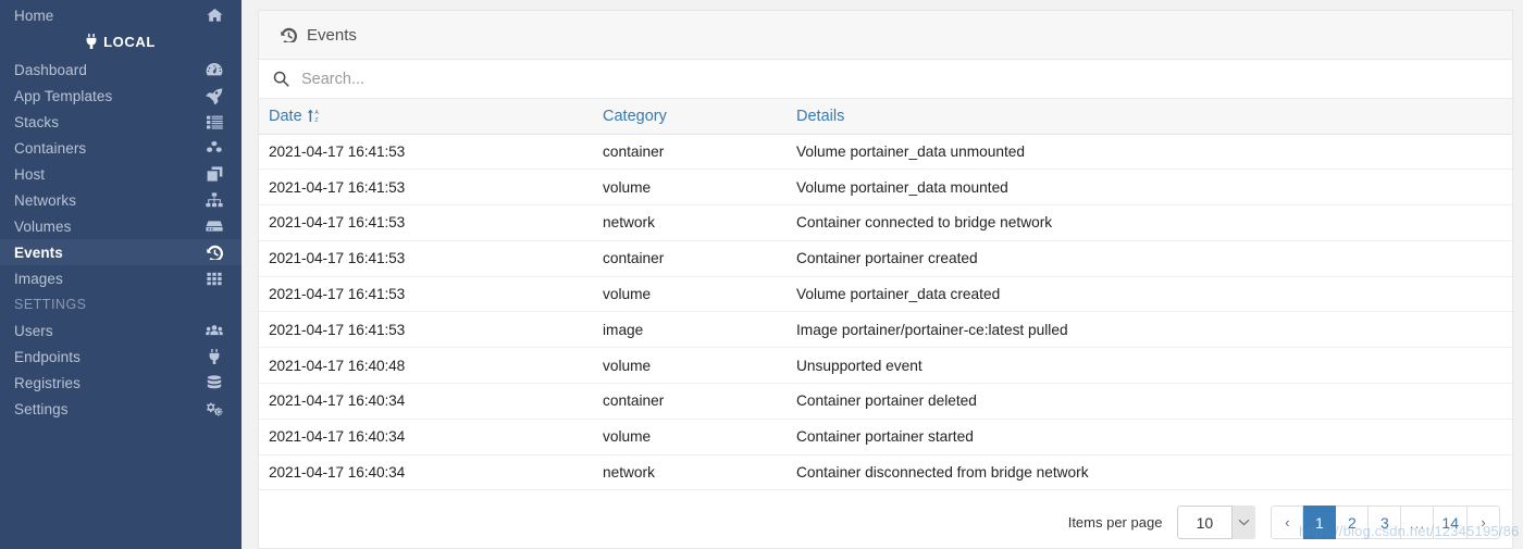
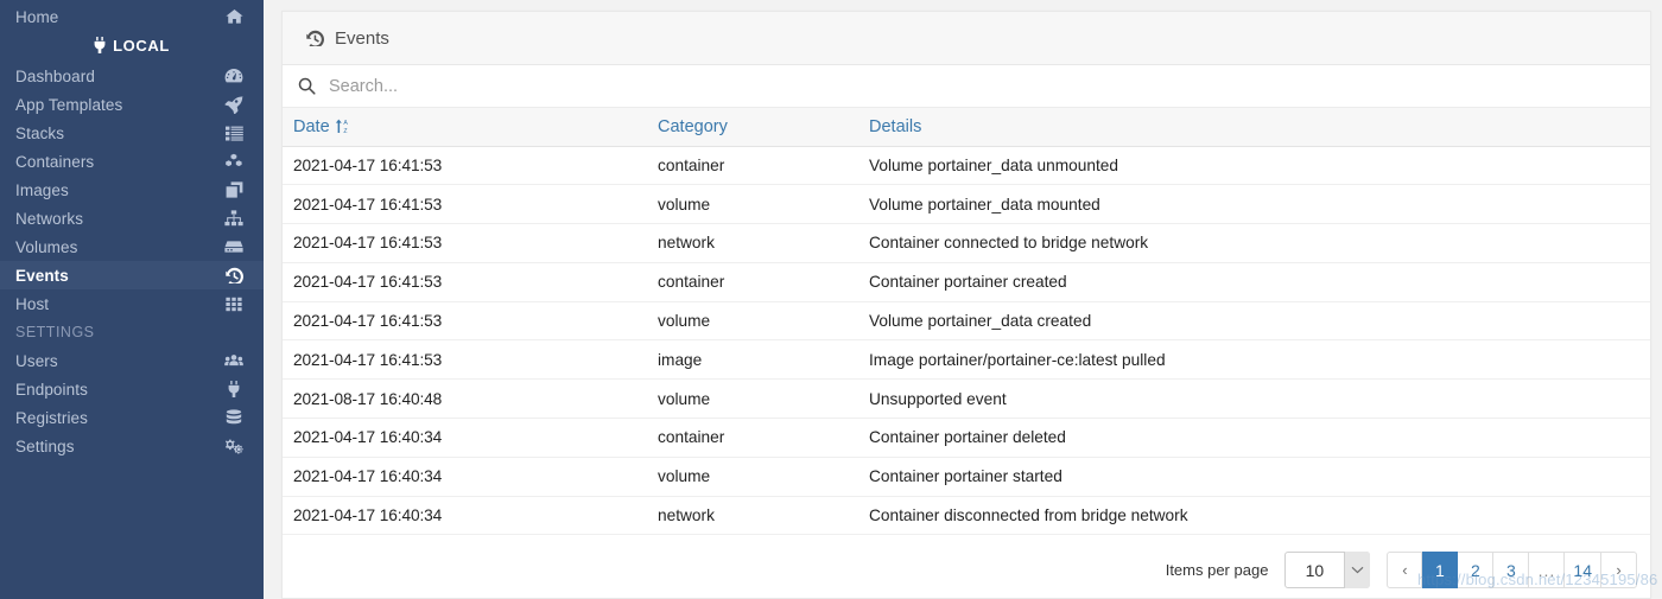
  Home
  LOCAL
  Dashboard
  App Templates
  Stacks
  Containers
- Host
+ Images
  Networks
  Volumes
  Events
- Images
+ Host
  SETTINGS
  Users
  Endpoints
  Registries
  Settings
  Events
  Search...
  Date	Category	Details
  2021-04-17 16:41:53	container	Volume portainer_data unmounted
  2021-04-17 16:41:53	volume	Volume portainer_data mounted
  2021-04-17 16:41:53	network	Container connected to bridge network
  2021-04-17 16:41:53	container	Container portainer created
  2021-04-17 16:41:53	volume	Volume portainer_data created
  2021-04-17 16:41:53	image	Image portainer/portainer-ce:latest pulled
- 2021-04-17 16:40:48	volume	Unsupported event
+ 2021-08-17 16:40:48	volume	Unsupported event
  2021-04-17 16:40:34	container	Container portainer deleted
  2021-04-17 16:40:34	volume	Container portainer started
  2021-04-17 16:40:34	network	Container disconnected from bridge network
  Items per page
  10
  ‹
  1
  2
  3
  ...
  14
  ›
  https://blog.csdn.net/12345195/86
